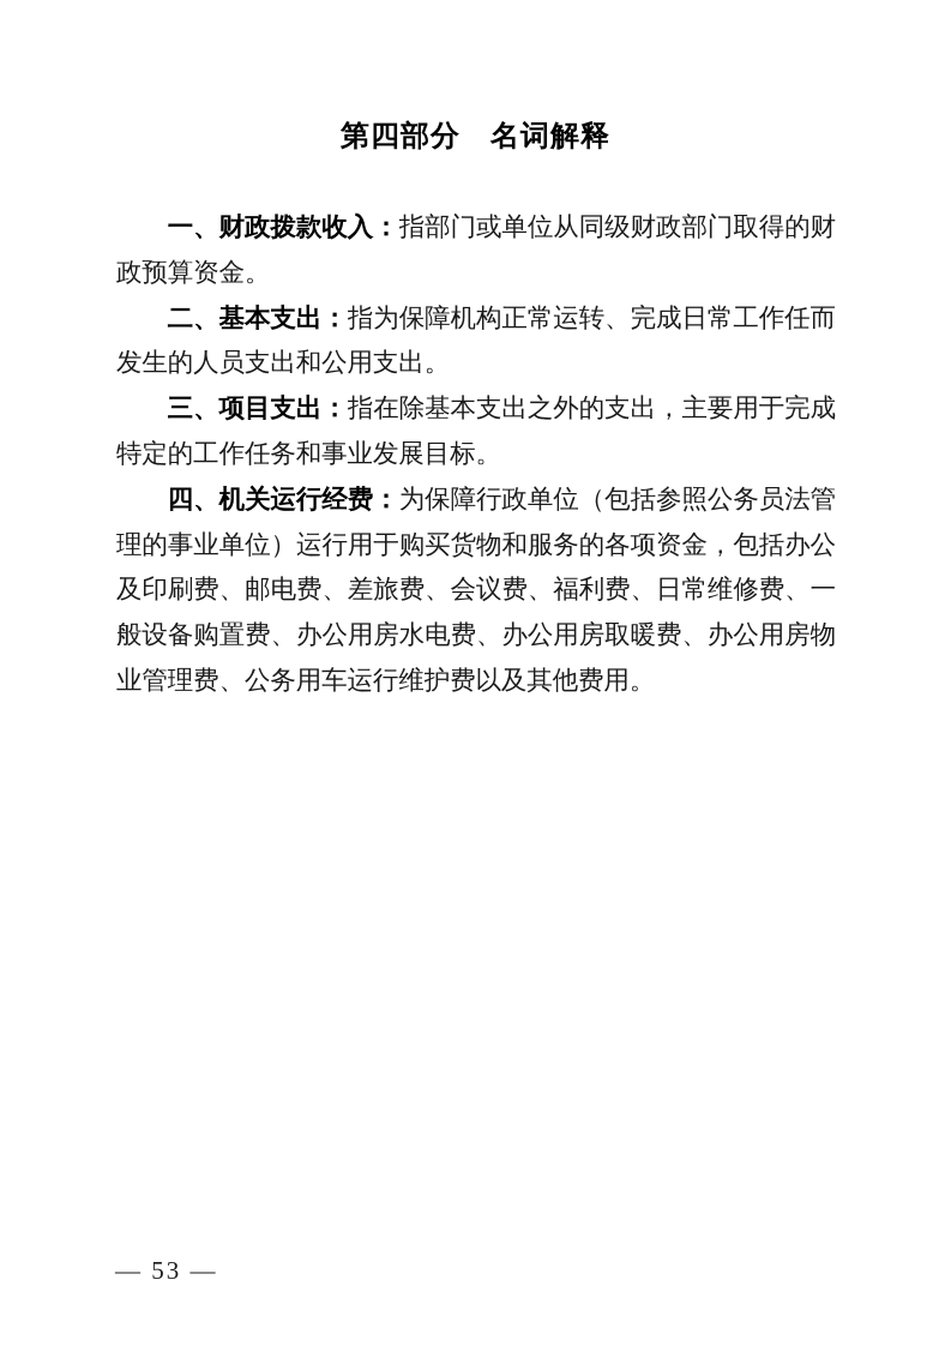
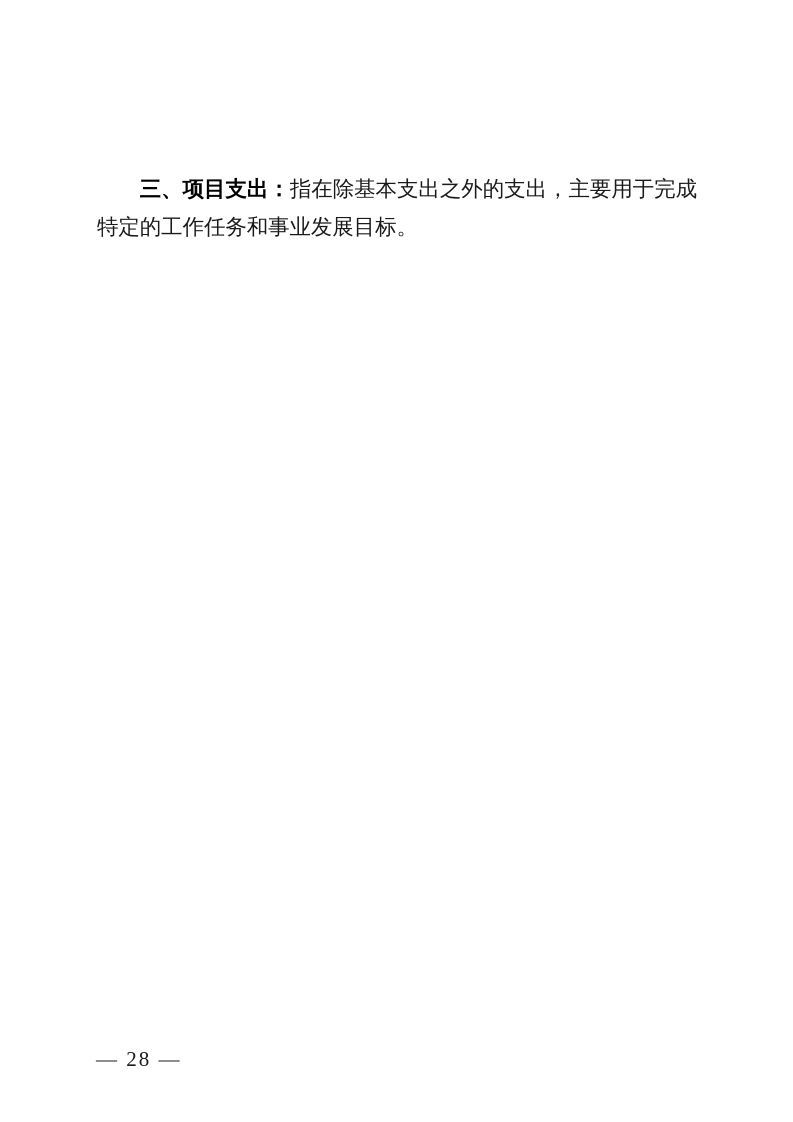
- 第四部分 名词解释
- 一、财政拨款收入：指部门或单位从同级财政部门取得的财政预算资金。
- 二、基本支出：指为保障机构正常运转、完成日常工作任而发生的人员支出和公用支出。
  三、项目支出：指在除基本支出之外的支出，主要用于完成特定的工作任务和事业发展目标。
- 四、机关运行经费：为保障行政单位（包括参照公务员法管理的事业单位）运行用于购买货物和服务的各项资金，包括办公及印刷费、邮电费、差旅费、会议费、福利费、日常维修费、一般设备购置费、办公用房水电费、办公用房取暖费、办公用房物业管理费、公务用车运行维护费以及其他费用。
- — 53 —
+ — 28 —
